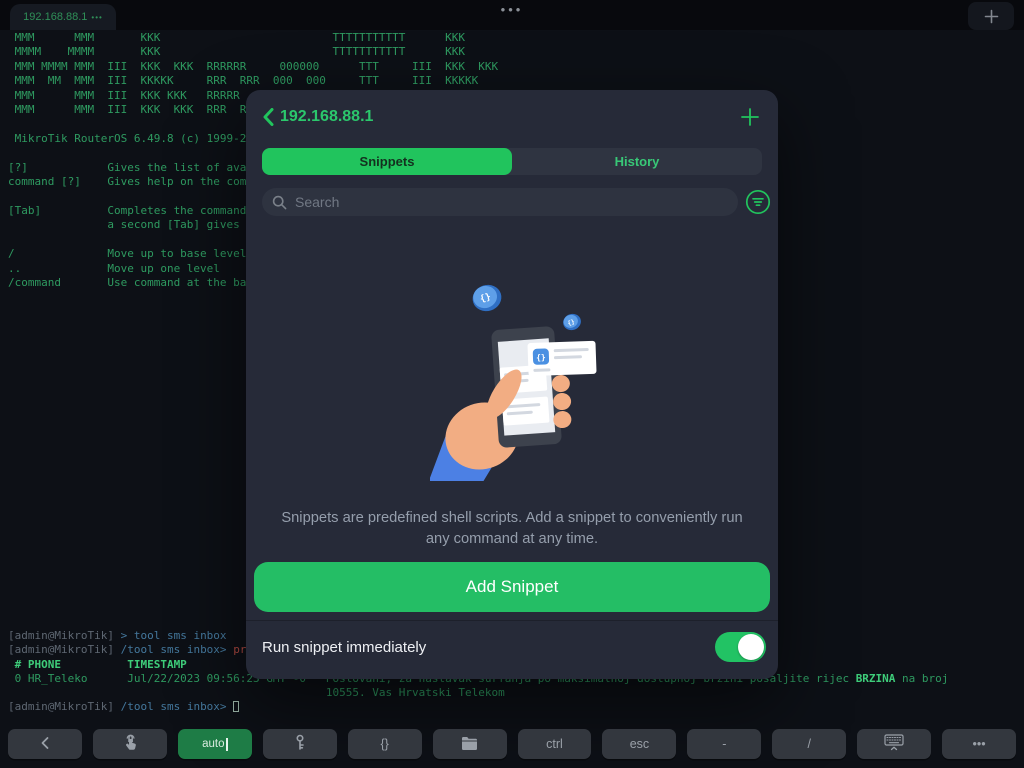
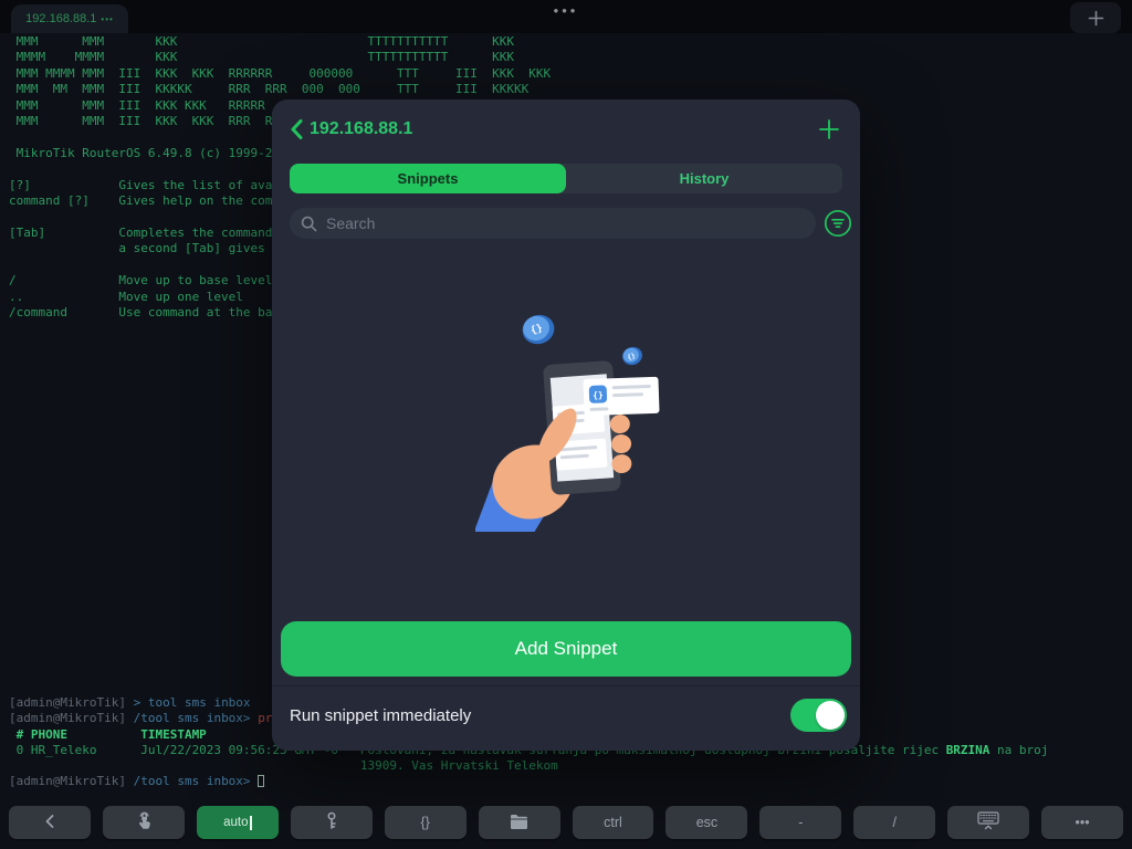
  192.168.88.1
  •••
  •••
  MMM MMM KKK TTTTTTTTTTT KKK
  MMMM MMMM KKK TTTTTTTTTTT KKK
  MMM MMMM MMM III KKK KKK RRRRRR 000000 TTT III KKK KKK
  MMM MM MMM III KKKKK RRR RRR 000 000 TTT III KKKKK
  MMM MMM III KKK KKK RRRRR
  MMM MMM III KKK KKK RRR R
  MikroTik RouterOS 6.49.8 (c) 1999-2
  [?] Gives the list of ava
  command [?] Gives help on the com
  [Tab] Completes the command
  a second [Tab] gives
  / Move up to base level
  .. Move up one level
  /command Use command at the ba
- [admin@MikroTik] > tool sms inbox [admin@MikroTik] /tool sms inbox> pr # PHONE TIMESTAMP 0 HR_Teleko Jul/22/2023 09:56:2aljite rijec BRZINA na broj 10555. Vas Hrvatski Telekom [admin@MikroTik] /tool sms inbox>
+ [admin@MikroTik] > tool sms inbox [admin@MikroTik] /tool sms inbox> pr # PHONE TIMESTAMP 0 HR_Teleko Jul/22/2023 09:56:2aljite rijec BRZINA na broj 13909. Vas Hrvatski Telekom [admin@MikroTik] /tool sms inbox>
  192.168.88.1
  Snippets
  History
  Search
- Snippets are predefined shell scripts. Add a snippet to conveniently run
- any command at any time.
  Add Snippet
  Run snippet immediately
  auto
  {}
  ctrl
  esc
  -
  /
  •••
